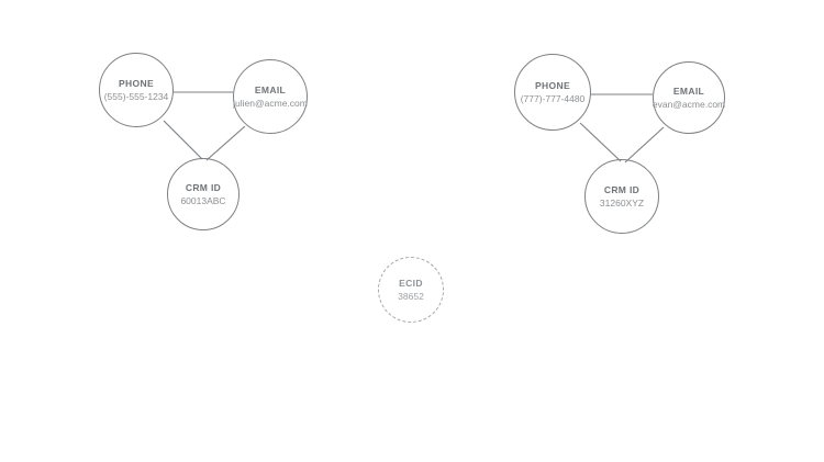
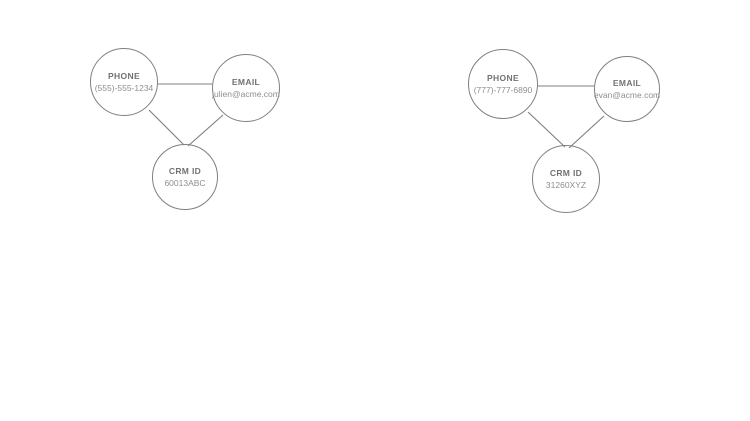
  PHONE
  (555)-555-1234
  EMAIL
  julien@acme.com
  CRM ID
  60013ABC
  PHONE
- (777)-777-4480
+ (777)-777-6890
  EMAIL
  evan@acme.com
  CRM ID
  31260XYZ
- ECID
- 38652
